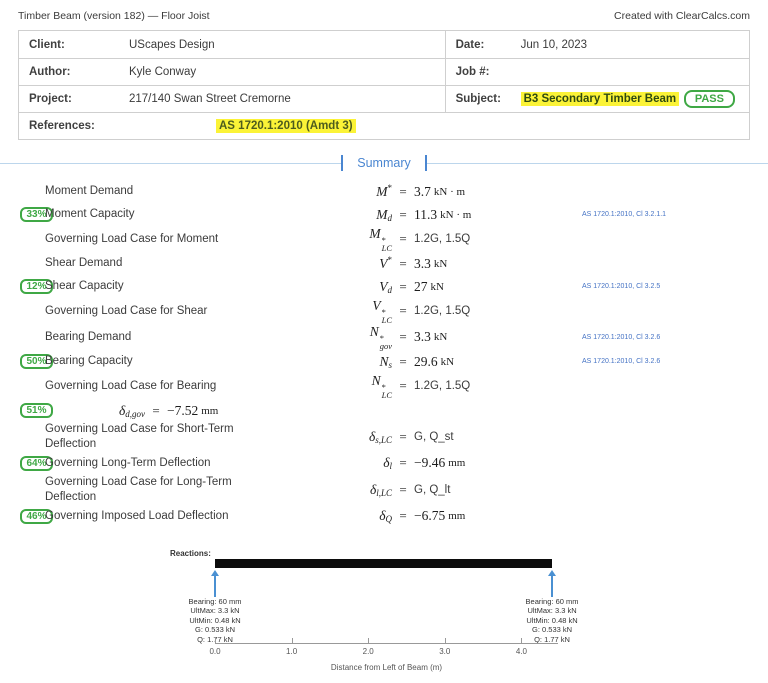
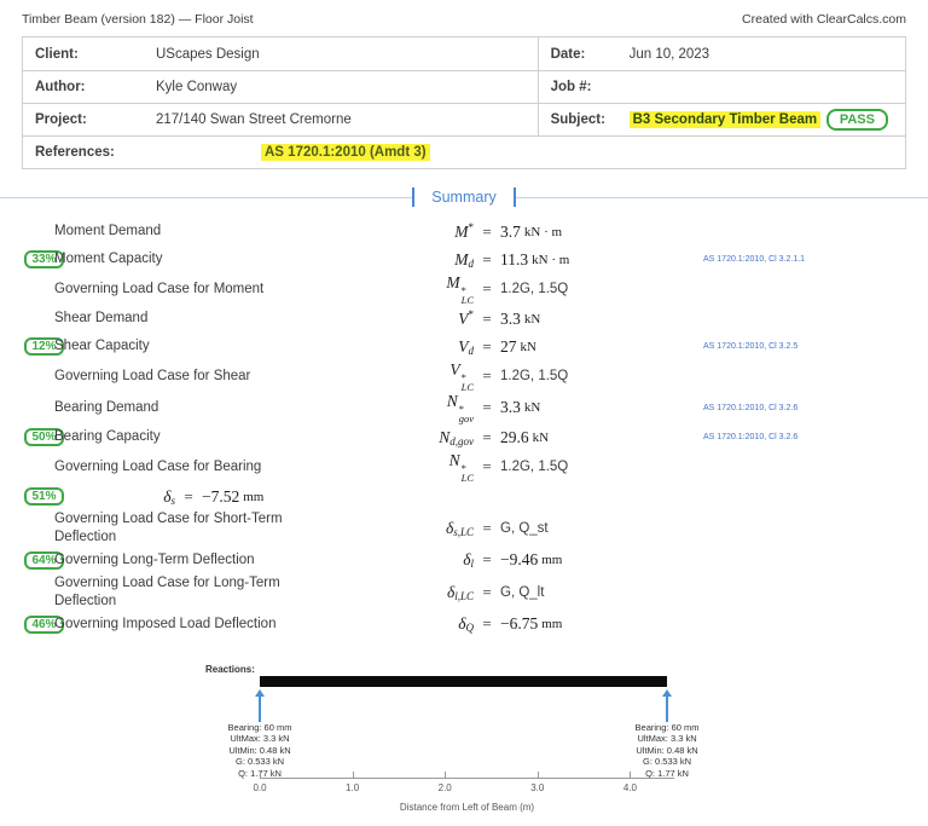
  Timber Beam (version 182) — Floor Joist
  Created with ClearCalcs.com
  Client:
  UScapes Design
  Date:
  Jun 10, 2023
  Author:
  Kyle Conway
  Job #:
  Project:
  217/140 Swan Street Cremorne
  Subject:
  B3 Secondary Timber Beam
  PASS
  References:
  AS 1720.1:2010 (Amdt 3)
  Summary
  Moment Demand
  M*
  =
  3.7
  kN · m
  33%
  Moment Capacity
  Md
  =
  11.3
  kN · m
  Governing Load Case for Moment
  M
  *
  LC
  =
  1.2G, 1.5Q
  Shear Demand
  V*
  =
  3.3
  kN
  12%
  Shear Capacity
  Vd
  =
  27
  kN
  Governing Load Case for Shear
  V
  *
  LC
  =
  1.2G, 1.5Q
  Bearing Demand
  N
  *
  gov
  =
  3.3
  kN
  50%
  Bearing Capacity
- Ns
+ Nd,gov
  =
  29.6
  kN
  Governing Load Case for Bearing
  N
  *
  LC
  =
  1.2G, 1.5Q
  51%
- δd,gov
+ δs
  =
  −7.52
  mm
  Governing Load Case for Short-Term Deflection
  δs,LC
  =
  G, Q_st
  64%
  Governing Long-Term Deflection
  δl
  =
  −9.46
  mm
  Governing Load Case for Long-Term Deflection
  δl,LC
  =
  G, Q_lt
  46%
  Governing Imposed Load Deflection
  δQ
  =
  −6.75
  mm
  Reactions:
  Bearing: 60 mm
  UltMax: 3.3 kN
  UltMin: 0.48 kN
  G: 0.533 kN
  Q: 1.7 kN
  Bearing: 60 mm
  UltMax: 3.3 kN
  UltMin: 0.48 kN
  G: 0.533 kN
  Q: 1.77 kN
  0.0
  1.0
  2.0
  3.0
  4.0
  Distance from Left of Beam (m)
